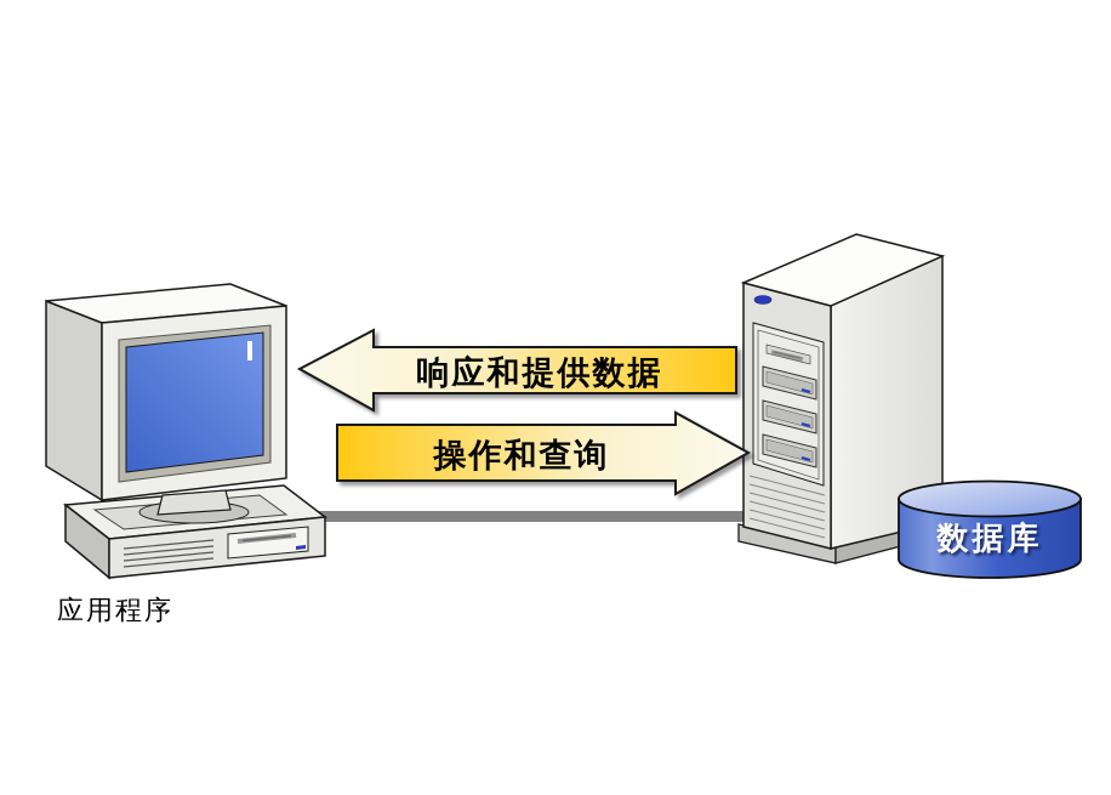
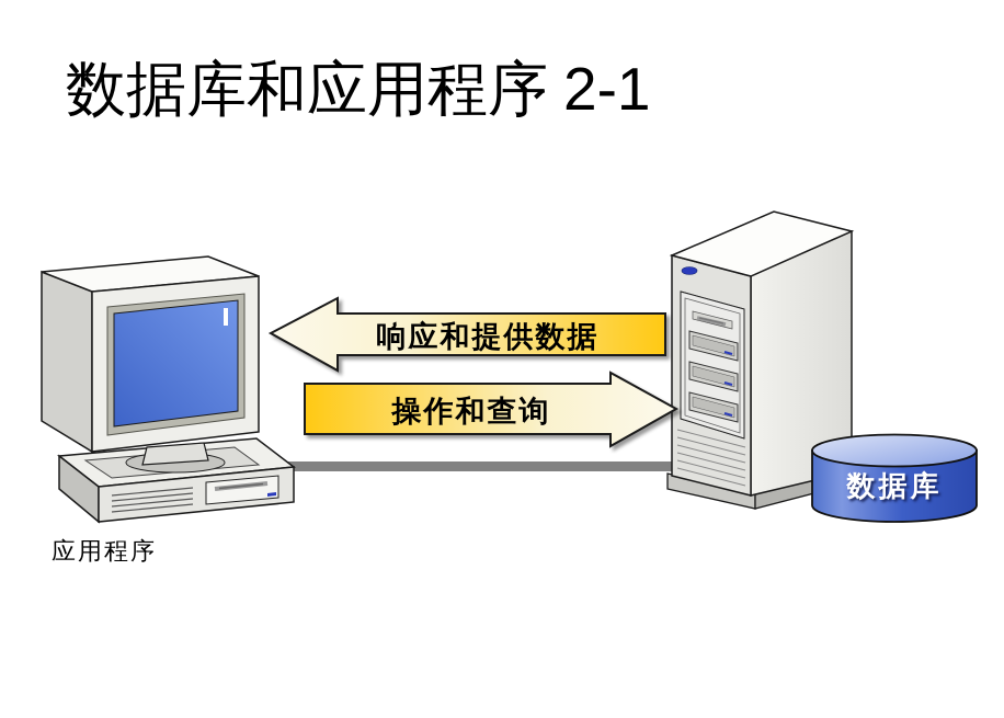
+ 数据库和应用程序 2-1
  响应和提供数据
  操作和查询
  数据库
  应用程序
